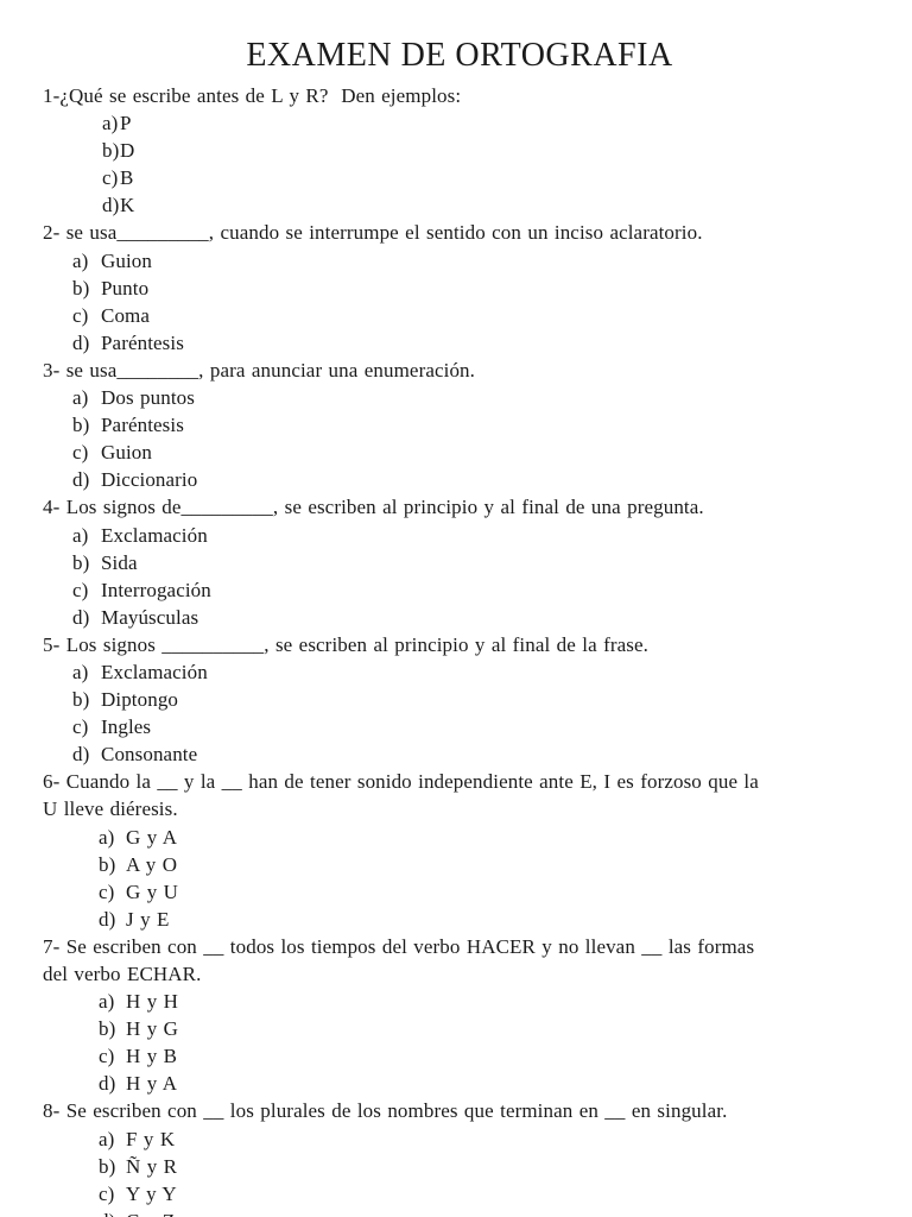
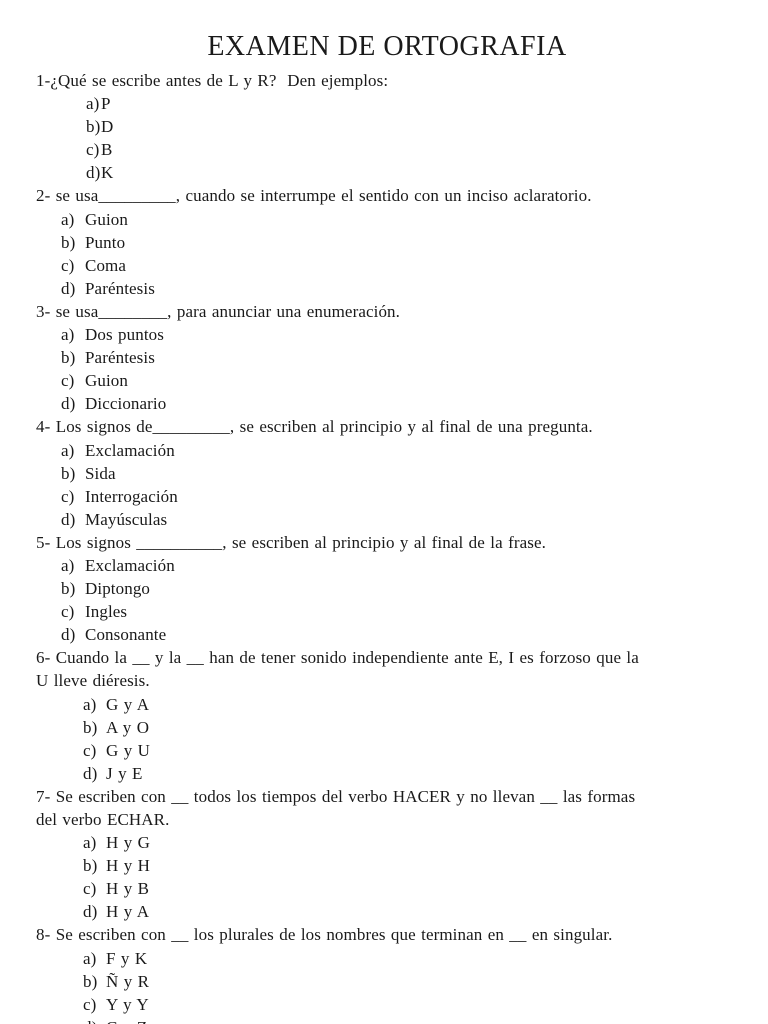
  EXAMEN DE ORTOGRAFIA
  1-¿Qué se escribe antes de L y R? Den ejemplos:
  a)
  P
  b)
  D
  c)
  B
  d)
  K
  2- se usa_________, cuando se interrumpe el sentido con un inciso aclaratorio.
  a)
  Guion
  b)
  Punto
  c)
  Coma
  d)
  Paréntesis
  3- se usa________, para anunciar una enumeración.
  a)
  Dos puntos
  b)
  Paréntesis
  c)
  Guion
  d)
  Diccionario
  4- Los signos de_________, se escriben al principio y al final de una pregunta.
  a)
  Exclamación
  b)
  Sida
  c)
  Interrogación
  d)
  Mayúsculas
  5- Los signos __________, se escriben al principio y al final de la frase.
  a)
  Exclamación
  b)
  Diptongo
  c)
  Ingles
  d)
  Consonante
  6- Cuando la __ y la __ han de tener sonido independiente ante E, I es forzoso que la
  U lleve diéresis.
  a)
  G y A
  b)
  A y O
  c)
  G y U
  d)
  J y E
  7- Se escriben con __ todos los tiempos del verbo HACER y no llevan __ las formas
  del verbo ECHAR.
  a)
- H y H
+ H y G
  b)
- H y G
+ H y H
  c)
  H y B
  d)
  H y A
  8- Se escriben con __ los plurales de los nombres que terminan en __ en singular.
  a)
  F y K
  b)
  Ñ y R
  c)
  Y y Y
